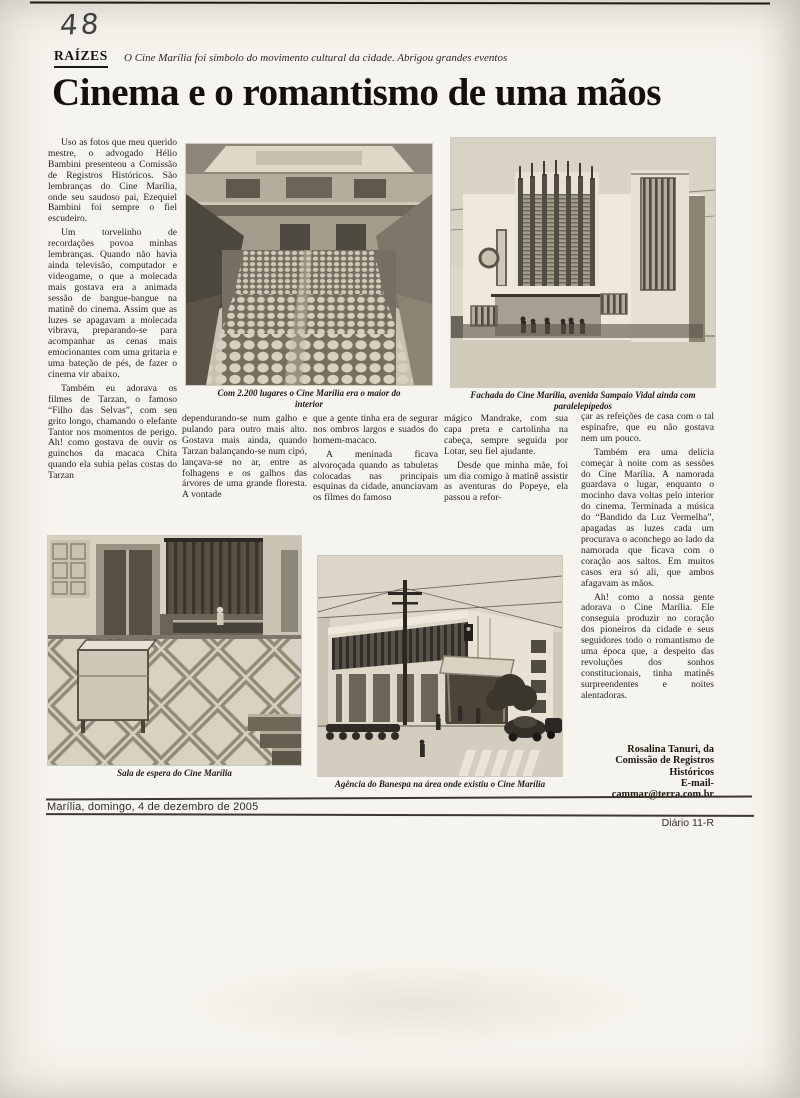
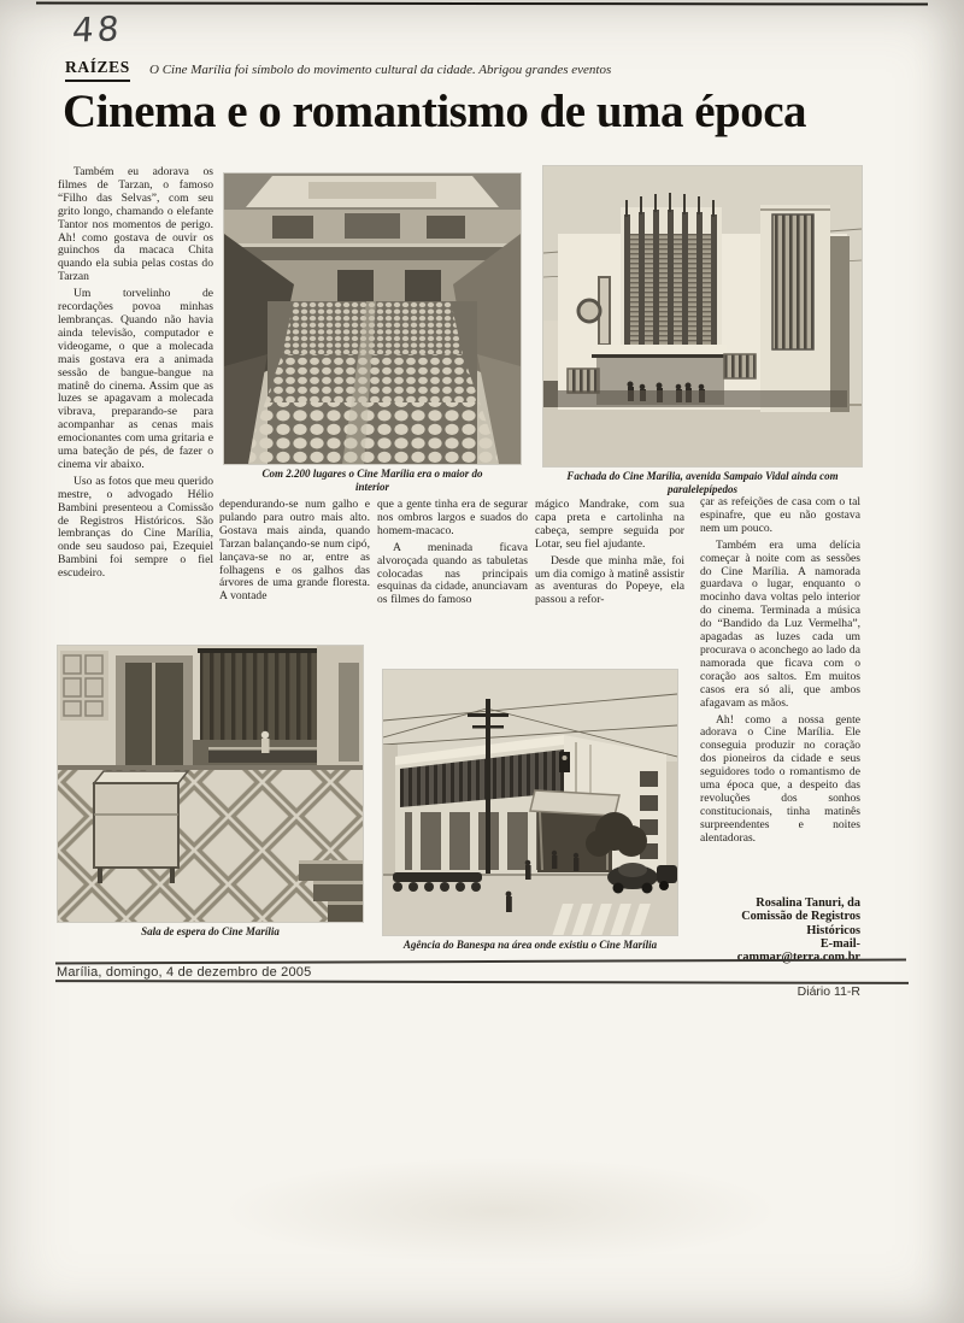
  RAÍZES
  O Cine Marília foi símbolo do movimento cultural da cidade. Abrigou grandes eventos
- Cinema e o romantismo de uma mãos
+ Cinema e o romantismo de uma época
- Uso as fotos que meu querido mestre, o advogado Hélio Bambini presenteou a Comissão de Registros Históricos. São lembranças do Cine Marília, onde seu saudoso pai, Ezequiel Bambini foi sempre o fiel escudeiro.
+ Também eu adorava os filmes de Tarzan, o famoso “Filho das Selvas”, com seu grito longo, chamando o elefante Tantor nos momentos de perigo. Ah! como gostava de ouvir os guinchos da macaca Chita quando ela subia pelas costas do Tarzan
  Um torvelinho de recordações povoa minhas lembranças. Quando não havia ainda televisão, computador e videogame, o que a molecada mais gostava era a animada sessão de bangue-bangue na matinê do cinema. Assim que as luzes se apagavam a molecada vibrava, preparando-se para acompanhar as cenas mais emocionantes com uma gritaria e uma bateção de pés, de fazer o cinema vir abaixo.
- Também eu adorava os filmes de Tarzan, o famoso “Filho das Selvas”, com seu grito longo, chamando o elefante Tantor nos momentos de perigo. Ah! como gostava de ouvir os guinchos da macaca Chita quando ela subia pelas costas do Tarzan
+ Uso as fotos que meu querido mestre, o advogado Hélio Bambini presenteou a Comissão de Registros Históricos. São lembranças do Cine Marília, onde seu saudoso pai, Ezequiel Bambini foi sempre o fiel escudeiro.
  Com 2.200 lugares o Cine Marília era o maior do interior
  Fachada do Cine Marília, avenida Sampaio Vidal ainda com paralelepípedos
  dependurando-se num galho e pulando para outro mais alto. Gostava mais ainda, quando Tarzan balançando-se num cipó, lançava-se no ar, entre as folhagens e os galhos das árvores de uma grande floresta. A vontade
  que a gente tinha era de segurar nos ombros largos e suados do homem-macaco.
  A meninada ficava alvoroçada quando as tabuletas colocadas nas principais esquinas da cidade, anunciavam os filmes do famoso
  mágico Mandrake, com sua capa preta e cartolinha na cabeça, sempre seguida por Lotar, seu fiel ajudante.
  Desde que minha mãe, foi um dia comigo à matinê assistir as aventuras do Popeye, ela passou a refor-
  çar as refeições de casa com o tal espinafre, que eu não gostava nem um pouco.
  Também era uma delícia começar à noite com as sessões do Cine Marília. A namorada guardava o lugar, enquanto o mocinho dava voltas pelo interior do cinema. Terminada a música do “Bandido da Luz Vermelha”, apagadas as luzes cada um procurava o aconchego ao lado da namorada que ficava com o coração aos saltos. Em muitos casos era só ali, que ambos afagavam as mãos.
  Ah! como a nossa gente adorava o Cine Marília. Ele conseguia produzir no coração dos pioneiros da cidade e seus seguidores todo o romantismo de uma época que, a despeito das revoluções dos sonhos constitucionais, tinha matinês surpreendentes e noites alentadoras.
  Sala de espera do Cine Marília
  Agência do Banespa na área onde existiu o Cine Marília
  Rosalina Tanuri, da
  Comissão de Registros
  Históricos
  E-mail-
  cammar@terra.com
  Marília, domingo, 4 de dezembro de 2005
  Diário 11-R
